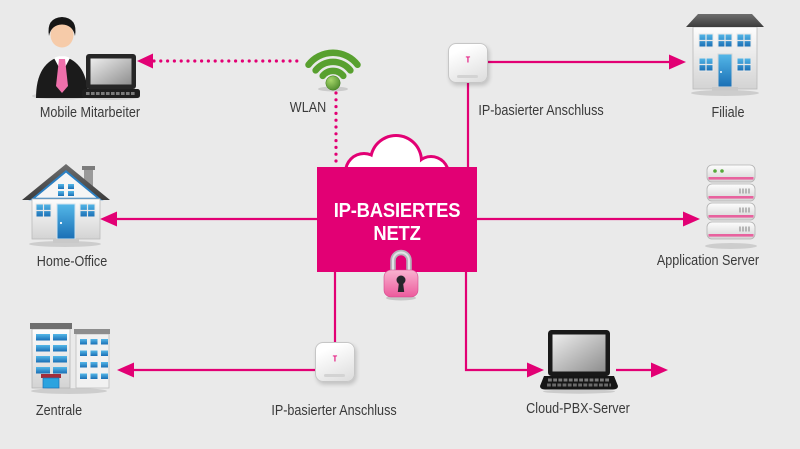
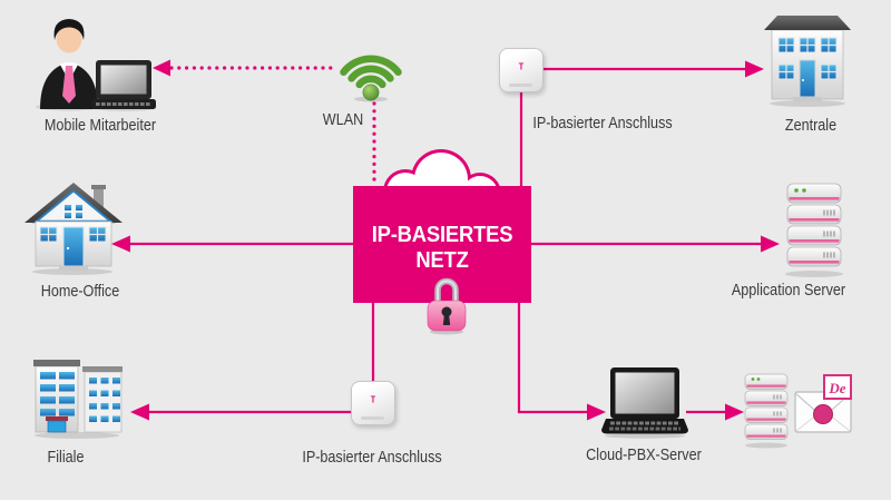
  Mobile Mitarbeiter
  WLAN
  T
  IP-basierter Anschluss
- Filiale
+ Zentrale
  Home-Office
  IP-BASIERTES
  NETZ
  Application Server
- Zentrale
+ Filiale
  T
  IP-basierter Anschluss
  Cloud-PBX-Server
+ De
